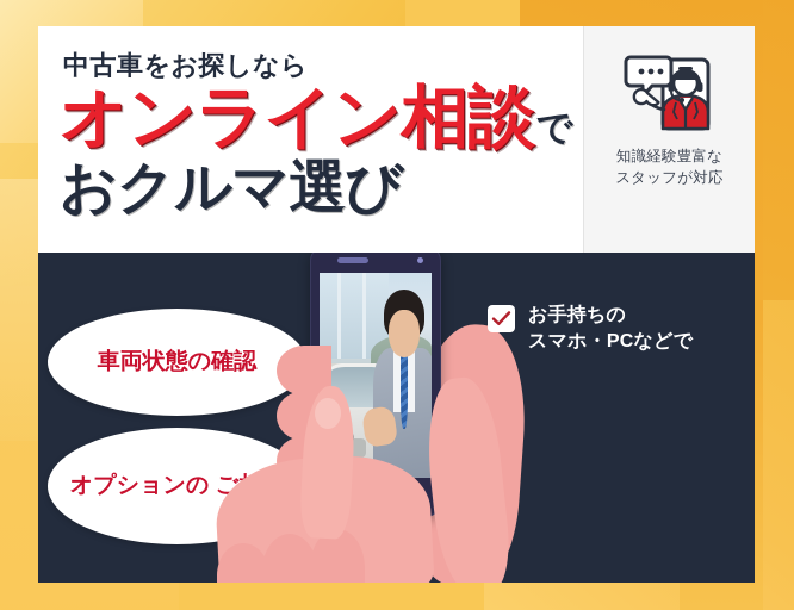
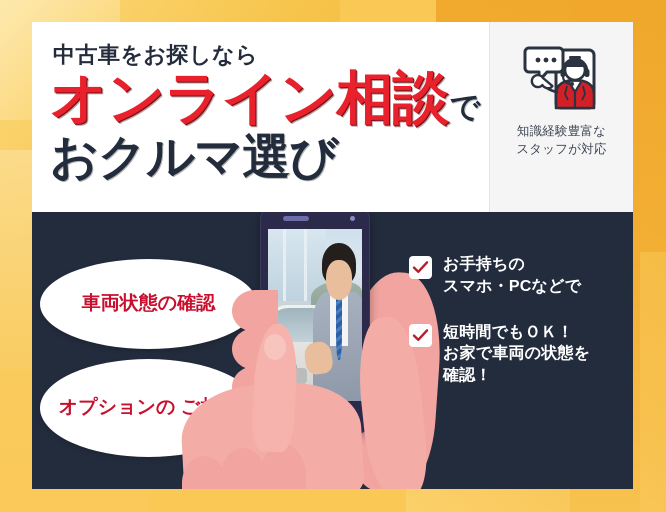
  中古車をお探しなら
  オンライン相談
  で
  おクルマ選び
  知識経験豊富な
  スタッフが対応
  車両状態の確認
  オプションの ご
  お手持ちの
  スマホ・PCなどで
+ 短時間でもＯＫ！
+ お家で車両の状態を
+ 確認！
